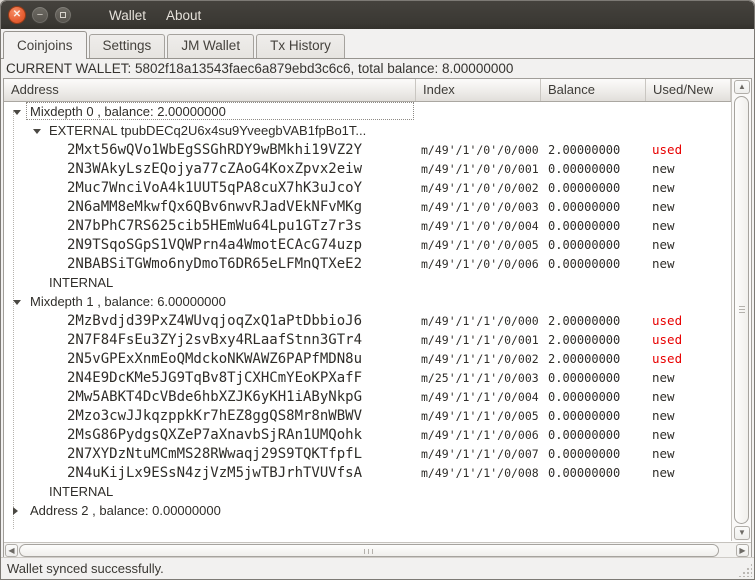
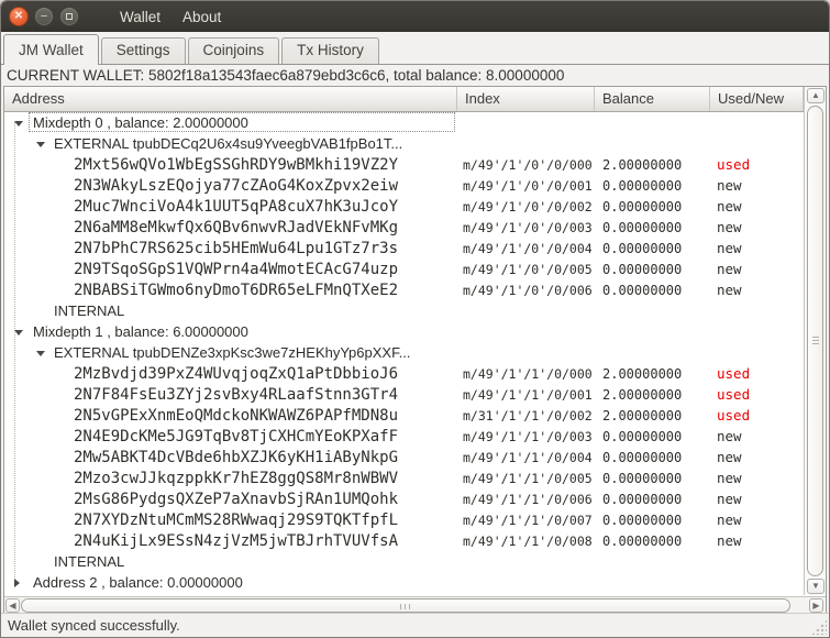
  ✕
  −
  Wallet
  About
- Coinjoins
+ JM Wallet
  Settings
- JM Wallet
+ Coinjoins
  Tx History
  CURRENT WALLET: 5802f18a13543faec6a879ebd3c6c6, total balance: 8.00000000
  Address
  Index
  Balance
  Used/New
  Mixdepth 0 , balance: 2.00000000
  EXTERNAL tpubDECq2U6x4su9YveegbVAB1fpBo1T...
  2Mxt56wQVo1WbEgSSGhRDY9wBMkhi19VZ2Y
  m/49'/1'/0'/0/000
  2.00000000
  used
  2N3WAkyLszEQojya77cZAoG4KoxZpvx2eiw
  m/49'/1'/0'/0/001
  0.00000000
  new
  2Muc7WnciVoA4k1UUT5qPA8cuX7hK3uJcoY
  m/49'/1'/0'/0/002
  0.00000000
  new
  2N6aMM8eMkwfQx6QBv6nwvRJadVEkNFvMKg
  m/49'/1'/0'/0/003
  0.00000000
  new
  2N7bPhC7RS625cib5HEmWu64Lpu1GTz7r3s
  m/49'/1'/0'/0/004
  0.00000000
  new
  2N9TSqoSGpS1VQWPrn4a4WmotECAcG74uzp
  m/49'/1'/0'/0/005
  0.00000000
  new
  2NBABSiTGWmo6nyDmoT6DR65eLFMnQTXeE2
  m/49'/1'/0'/0/006
  0.00000000
  new
  INTERNAL
  Mixdepth 1 , balance: 6.00000000
+ EXTERNAL tpubDENZe3xpKsc3we7zHEKhyYp6pXXF...
  2MzBvdjd39PxZ4WUvqjoqZxQ1aPtDbbioJ6
  m/49'/1'/1'/0/000
  2.00000000
  used
  2N7F84FsEu3ZYj2svBxy4RLaafStnn3GTr4
  m/49'/1'/1'/0/001
  2.00000000
  used
  2N5vGPExXnmEoQMdckoNKWAWZ6PAPfMDN8u
- m/49'/1'/1'/0/002
+ m/31'/1'/1'/0/002
  2.00000000
  used
  2N4E9DcKMe5JG9TqBv8TjCXHCmYEoKPXafF
- m/25'/1'/1'/0/003
+ m/49'/1'/1'/0/003
  0.00000000
  new
  2Mw5ABKT4DcVBde6hbXZJK6yKH1iAByNkpG
  m/49'/1'/1'/0/004
  0.00000000
  new
  2Mzo3cwJJkqzppkKr7hEZ8ggQS8Mr8nWBWV
  m/49'/1'/1'/0/005
  0.00000000
  new
  2MsG86PydgsQXZeP7aXnavbSjRAn1UMQohk
  m/49'/1'/1'/0/006
  0.00000000
  new
  2N7XYDzNtuMCmMS28RWwaqj29S9TQKTfpfL
  m/49'/1'/1'/0/007
  0.00000000
  new
  2N4uKijLx9ESsN4zjVzM5jwTBJrhTVUVfsA
  m/49'/1'/1'/0/008
  0.00000000
  new
  INTERNAL
  Address 2 , balance: 0.00000000
  ▲
  ▼
  ◀
  ▶
  Wallet synced successfully.
